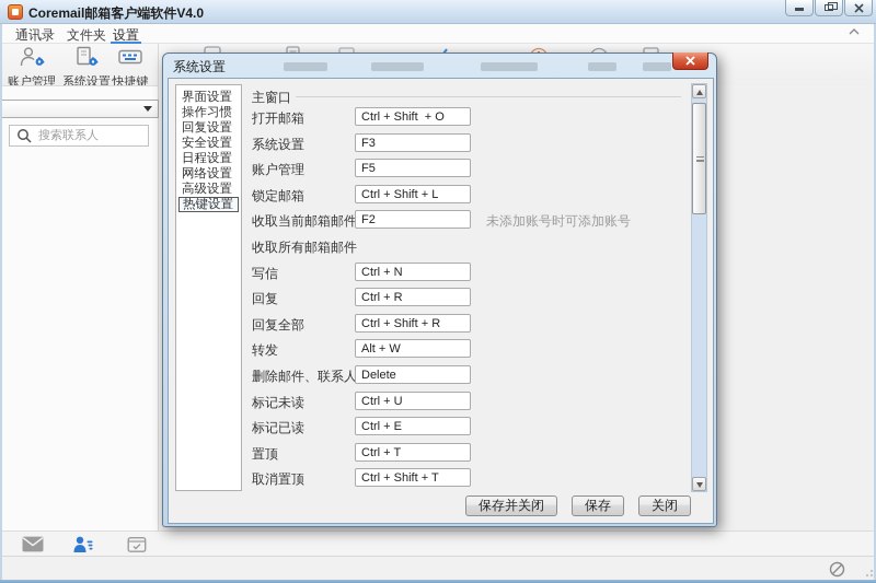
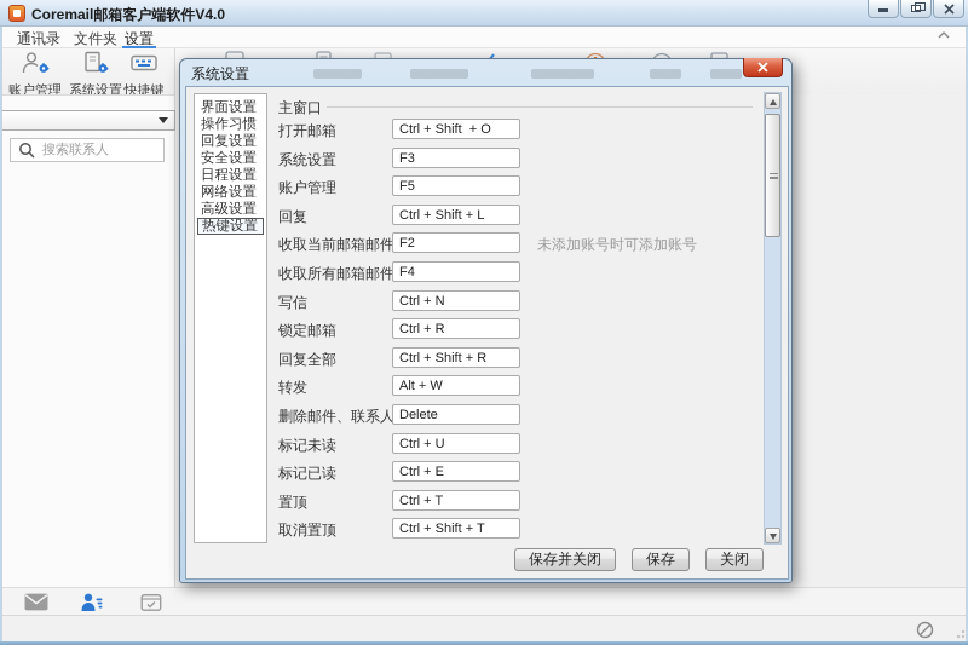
  Coremail邮箱客户端软件V4.0
  通讯录
  文件夹
  设置
  账户管理
  系统设置
  快捷键
  搜索联系人
  系统设置
  界面设置
  操作习惯
  回复设置
  安全设置
  日程设置
  网络设置
  高级设置
  热键设置
  主窗口
  打开邮箱
  Ctrl + Shift + O
  系统设置
  F3
  账户管理
  F5
- 锁定邮箱
+ 回复
  Ctrl + Shift + L
  收取当前邮箱邮件
  F2
  未添加账号时可添加账号
  收取所有邮箱邮件
+ F4
  写信
  Ctrl + N
- 回复
+ 锁定邮箱
  Ctrl + R
  回复全部
  Ctrl + Shift + R
  转发
  Alt + W
  删除邮件、联系人
  Delete
  标记未读
  Ctrl + U
  标记已读
  Ctrl + E
  置顶
  Ctrl + T
  取消置顶
  Ctrl + Shift + T
  保存并关闭
  保存
  关闭
